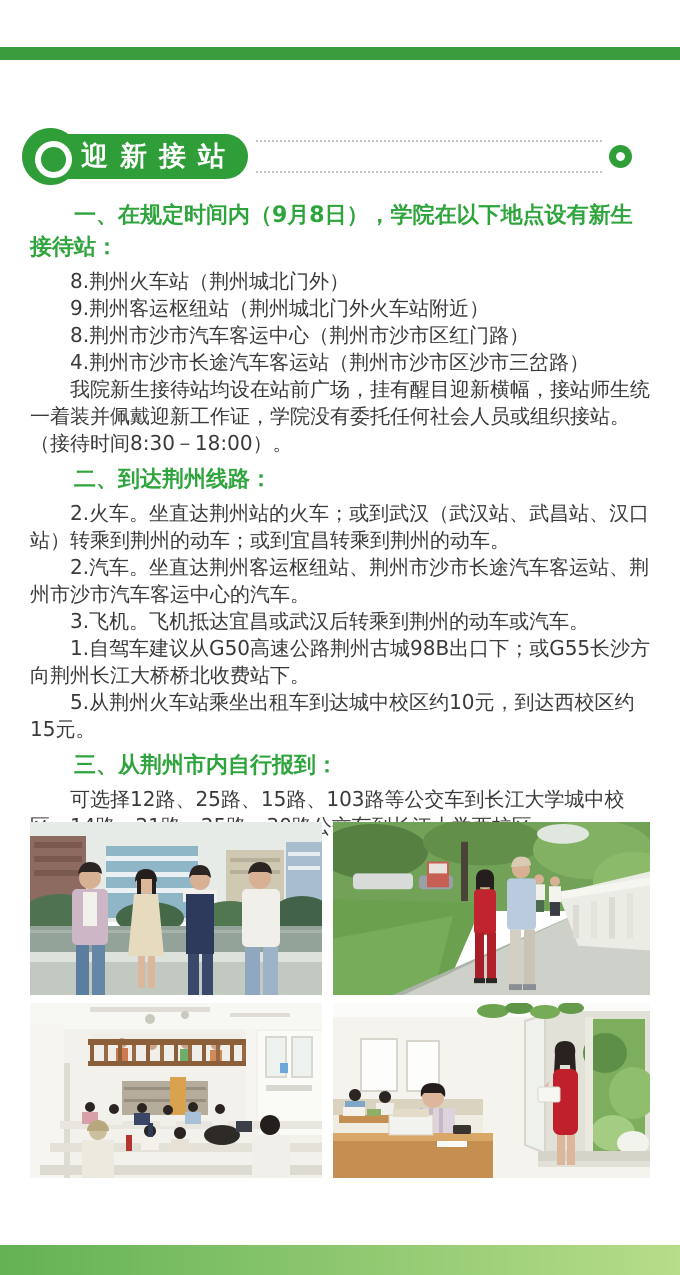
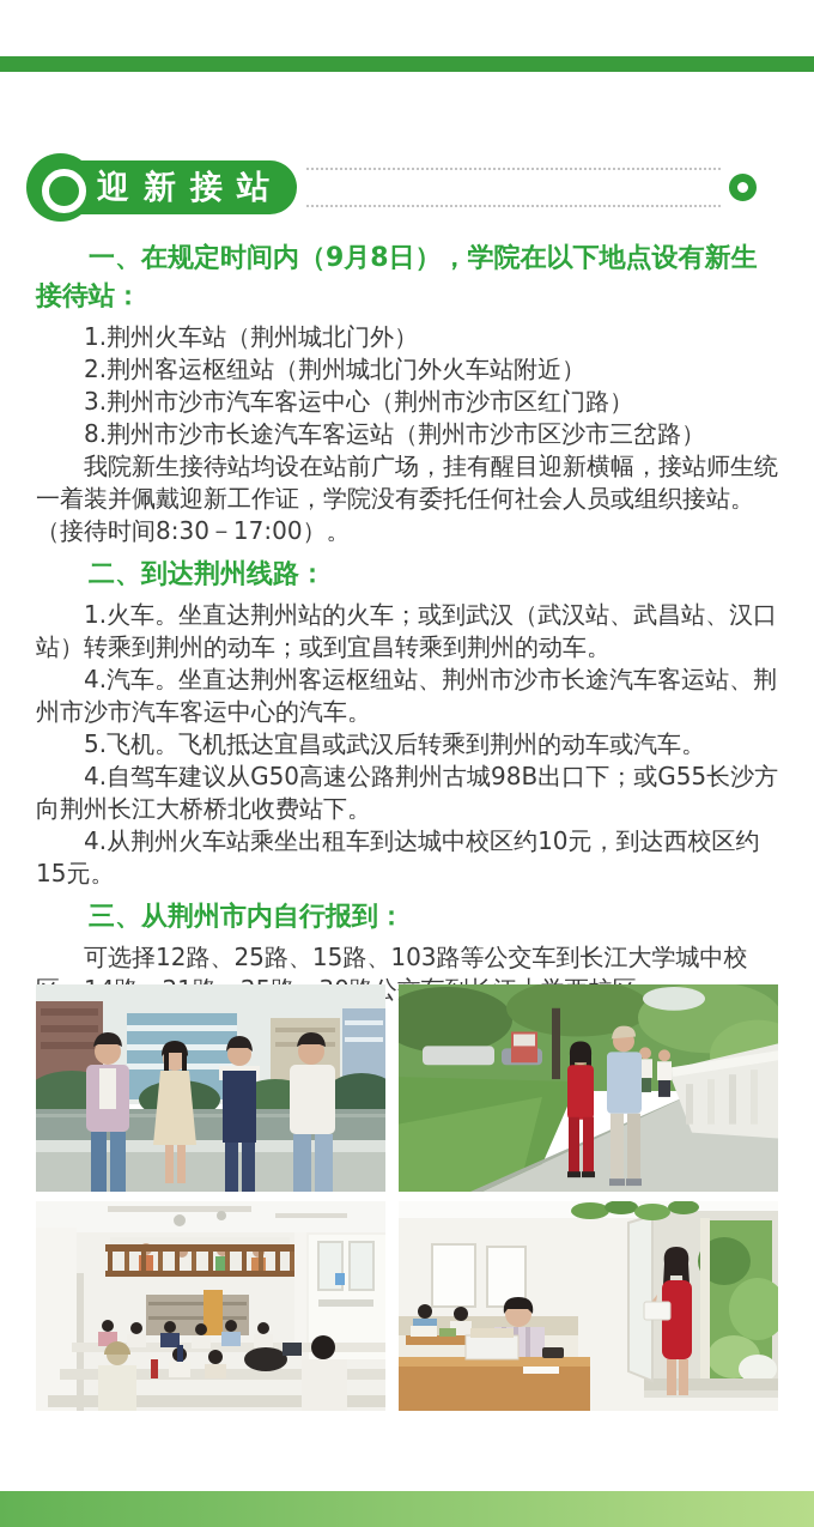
  迎新接站
  一、在规定时间内（9月8日），学院在以下地点设有新生接待站：
- 8.荆州火车站（荆州城北门外）
+ 1.荆州火车站（荆州城北门外）
- 9.荆州客运枢纽站（荆州城北门外火车站附近）
+ 2.荆州客运枢纽站（荆州城北门外火车站附近）
- 8.荆州市沙市汽车客运中心（荆州市沙市区红门路）
+ 3.荆州市沙市汽车客运中心（荆州市沙市区红门路）
- 4.荆州市沙市长途汽车客运站（荆州市沙市区沙市三岔路）
+ 8.荆州市沙市长途汽车客运站（荆州市沙市区沙市三岔路）
- 我院新生接待站均设在站前广场，挂有醒目迎新横幅，接站师生统一着装并佩戴迎新工作证，学院没有委托任何社会人员或组织接站。（接待时间8:30－18:00）。
+ 我院新生接待站均设在站前广场，挂有醒目迎新横幅，接站师生统一着装并佩戴迎新工作证，学院没有委托任何社会人员或组织接站。（接待时间8:30－17:00）。
  二、到达荆州线路：
- 2.火车。坐直达荆州站的火车；或到武汉（武汉站、武昌站、汉口站）转乘到荆州的动车；或到宜昌转乘到荆州的动车。
+ 1.火车。坐直达荆州站的火车；或到武汉（武汉站、武昌站、汉口站）转乘到荆州的动车；或到宜昌转乘到荆州的动车。
- 2.汽车。坐直达荆州客运枢纽站、荆州市沙市长途汽车客运站、荆州市沙市汽车客运中心的汽车。
+ 4.汽车。坐直达荆州客运枢纽站、荆州市沙市长途汽车客运站、荆州市沙市汽车客运中心的汽车。
- 3.飞机。飞机抵达宜昌或武汉后转乘到荆州的动车或汽车。
+ 5.飞机。飞机抵达宜昌或武汉后转乘到荆州的动车或汽车。
- 1.自驾车建议从G50高速公路荆州古城98B出口下；或G55长沙方向荆州长江大桥桥北收费站下。
+ 4.自驾车建议从G50高速公路荆州古城98B出口下；或G55长沙方向荆州长江大桥桥北收费站下。
- 5.从荆州火车站乘坐出租车到达城中校区约10元，到达西校区约15元。
+ 4.从荆州火车站乘坐出租车到达城中校区约10元，到达西校区约15元。
  三、从荆州市内自行报到：
